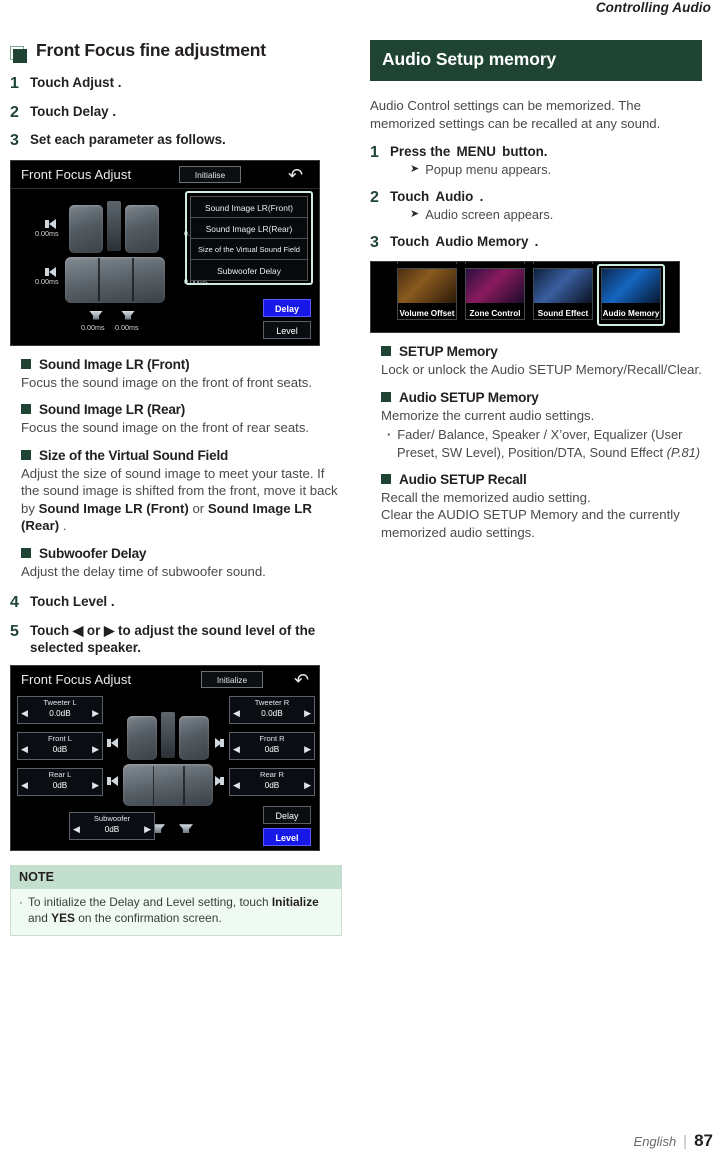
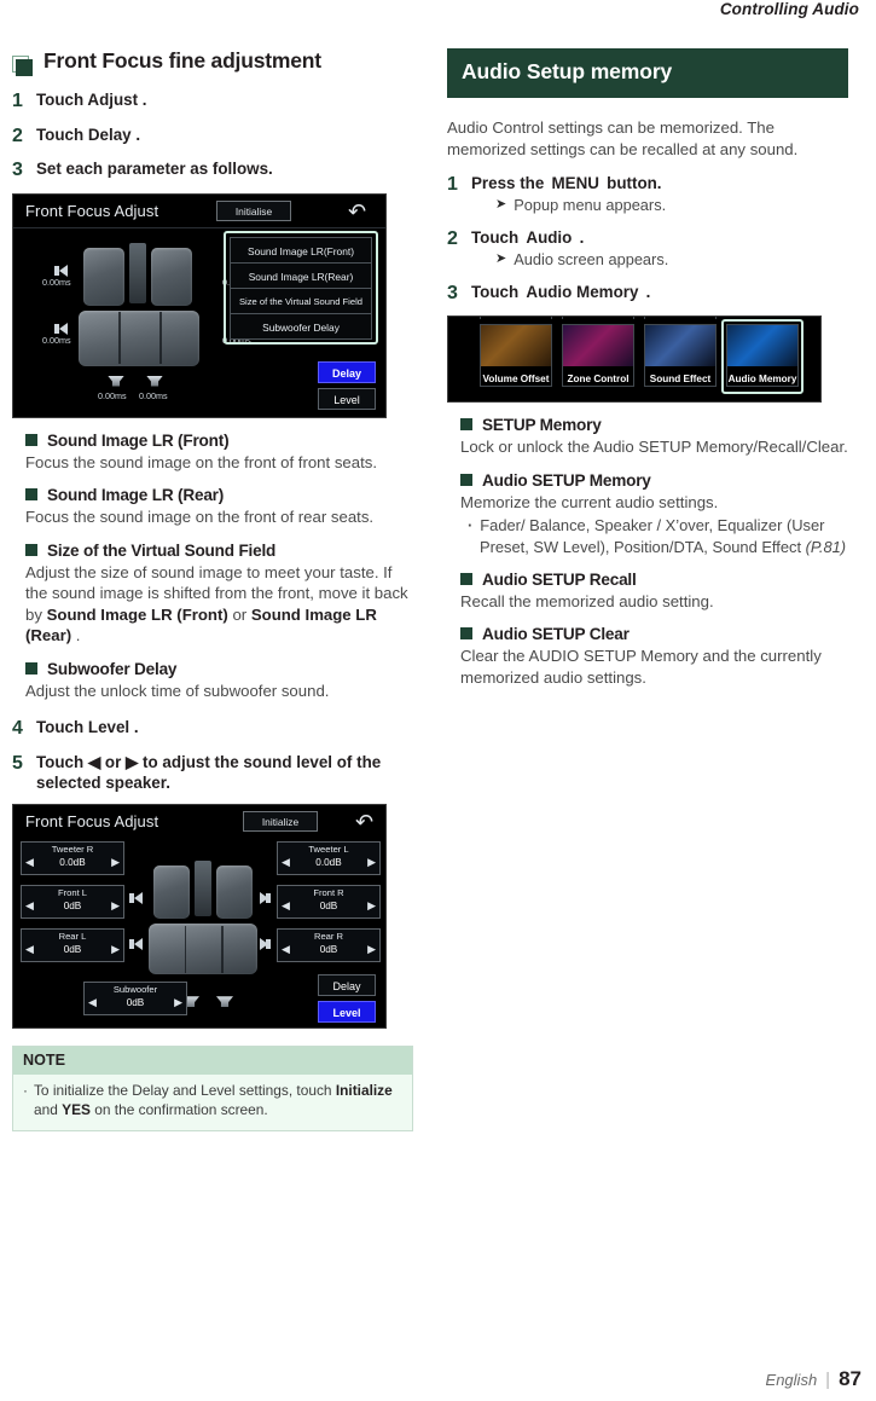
  Controlling Audio
  Front Focus fine adjustment
  1
  Touch Adjust .
  2
  Touch Delay .
  3
  Set each parameter as follows.
  Front Focus Adjust
  Initialise
  ↶
  0.00ms
  0.00ms
  0.00ms
  0.00ms
  0.00ms
  Sound Image LR(Front)
  Sound Image LR(Rear)
  Size of the Virtual Sound Field
  Subwoofer Delay
  Delay
  Level
  Sound Image LR (Front)
  Focus the sound image on the front of front seats.
  Sound Image LR (Rear)
  Focus the sound image on the front of rear seats.
  Size of the Virtual Sound Field
  Adjust the size of sound image to meet your taste. If the sound image is shifted from the front, move it back by Sound Image LR (Front) or Sound Image LR (Rear) .
  Subwoofer Delay
- Adjust the delay time of subwoofer sound.
+ Adjust the unlock time of subwoofer sound.
  4
  Touch Level .
  5
  Touch ◀ or ▶ to adjust the sound level of the selected speaker.
  Front Focus Adjust
  Initialize
  ↶
- Tweeter L
+ Tweeter R
  0.0dB
  ◀
  ▶
  Front L
  0dB
  ◀
  ▶
  Rear L
  0dB
  ◀
  ▶
- Tweeter R
+ Tweeter L
  0.0dB
  ◀
  ▶
  Front R
  0dB
  ◀
  ▶
  Rear R
  0dB
  ◀
  ▶
  Subwoofer
  0dB
  ◀
  ▶
  Delay
  Level
  NOTE
- To initialize the Delay and Level setting, touch Initialize and YES on the confirmation screen.
+ To initialize the Delay and Level settings, touch Initialize and YES on the confirmation screen.
  Audio Setup memory
  Audio Control settings can be memorized. The memorized settings can be recalled at any sound.
  1
  Press the MENU button.
  ➤
  Popup menu appears.
  2
  Touch Audio .
  ➤
  Audio screen appears.
  3
  Touch Audio Memory .
  Volume Offset
  Zone Control
  Sound Effect
  Audio Memory
  SETUP Memory
  Lock or unlock the Audio SETUP Memory/Recall/Clear.
  Audio SETUP Memory
  Memorize the current audio settings.
  Fader/ Balance, Speaker / X’over, Equalizer (User Preset, SW Level), Position/DTA, Sound Effect (P.81)
  Audio SETUP Recall
  Recall the memorized audio setting.
+ Audio SETUP Clear
  Clear the AUDIO SETUP Memory and the currently memorized audio settings.
  English
  |
  87
